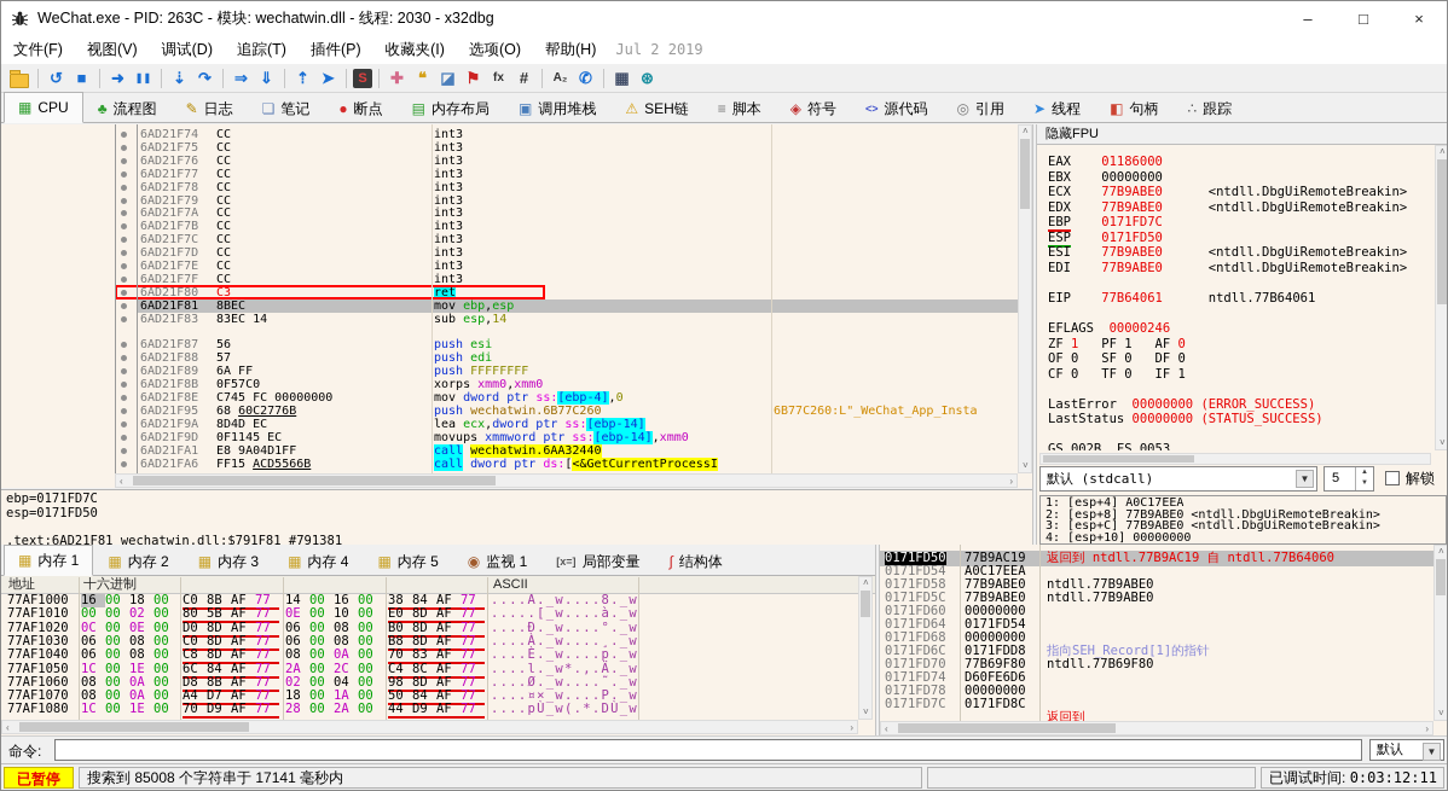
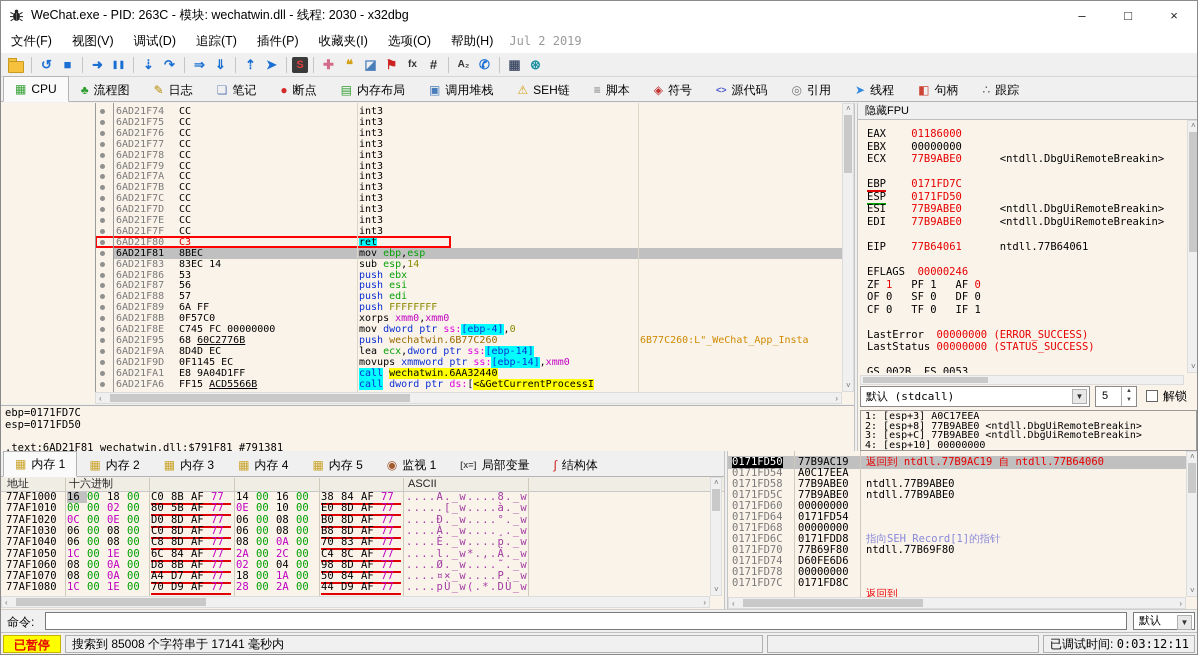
  WeChat.exe - PID: 263C - 模块: wechatwin.dll - 线程: 2030 - x32dbg
  –
  □
  ×
  文件(F)
  视图(V)
  调试(D)
  追踪(T)
  插件(P)
  收藏夹(I)
  选项(O)
  帮助(H)
  Jul 2 2019
  ↺
  ■
  ➜
  ❚❚
  ⇣
  ↷
  ⇒
  ⇓
  ⇡
  ➤
  S
  ✚
  ❝
  ◪
  ⚑
  fx
  #
  A₂
  ✆
  ▦
  ⊛
  ▦
  CPU
  ♣
  流程图
  ✎
  日志
  ❏
  笔记
  ●
  断点
  ▤
  内存布局
  ▣
  调用堆栈
  ⚠
  SEH链
  ≡
  脚本
  ◈
  符号
  <>
  源代码
  ◎
  引用
  ➤
  线程
  ◧
  句柄
  ∴
  跟踪
  6AD21F74
  CC
  int3
  6AD21F75
  CC
  int3
  6AD21F76
  CC
  int3
  6AD21F77
  CC
  int3
  6AD21F78
  CC
  int3
  6AD21F79
  CC
  int3
  6AD21F7A
  CC
  int3
  6AD21F7B
  CC
  int3
  6AD21F7C
  CC
  int3
  6AD21F7D
  CC
  int3
  6AD21F7E
  CC
  int3
  6AD21F7F
  CC
  int3
  6AD21F80
  C3
  ret
  6AD21F81
  8BEC
  mov ebp,esp
  6AD21F83
  83EC 14
  sub esp,14
+ 6AD21F86
+ 53
+ push ebx
  6AD21F87
  56
  push esi
  6AD21F88
  57
  push edi
  6AD21F89
  6A FF
  push FFFFFFFF
  6AD21F8B
  0F57C0
  xorps xmm0,xmm0
  6AD21F8E
  C745 FC 00000000
  mov dword ptr ss:[ebp-4],0
  6AD21F95
  68 60C2776B
  push wechatwin.6B77C260
  6B77C260:L"_WeChat_App_Insta
  6AD21F9A
  8D4D EC
  lea ecx,dword ptr ss:[ebp-14]
  6AD21F9D
  0F1145 EC
  movups xmmword ptr ss:[ebp-14],xmm0
  6AD21FA1
  E8 9A04D1FF
  call wechatwin.6AA32440
  6AD21FA6
  FF15 ACD5566B
  call dword ptr ds:[<&GetCurrentProcessI
  ˄
  ˅
  ‹
  ›
  ebp=0171FD7C
  esp=0171FD50
  .text:6AD21F81 wechatwin.dll:$791F81 #791381
  隐藏FPU
  EAX 01186000
  EBX 00000000
  ECX 77B9ABE0 <ntdll.DbgUiRemoteBreakin>
- EDX 77B9ABE0 <ntdll.DbgUiRemoteBreakin>
  EBP 0171FD7C
  ESP 0171FD50
  ESI 77B9ABE0 <ntdll.DbgUiRemoteBreakin>
  EDI 77B9ABE0 <ntdll.DbgUiRemoteBreakin>
  EIP 77B64061 ntdll.77B64061
  EFLAGS 00000246
  ZF 1 PF 1 AF 0
  OF 0 SF 0 DF 0
  CF 0 TF 0 IF 1
  LastError 00000000 (ERROR_SUCCESS)
  LastStatus 00000000 (STATUS_SUCCESS)
  GS 002B FS 0053
  ˄
  ˅
  默认 (stdcall)
  ▼
  5
  解锁
- 1: [esp+4] A0C17EEA
+ 1: [esp+3] A0C17EEA
  2: [esp+8] 77B9ABE0 <ntdll.DbgUiRemoteBreakin>
  3: [esp+C] 77B9ABE0 <ntdll.DbgUiRemoteBreakin>
  4: [esp+10] 00000000
  ▦
  内存 1
  ▦
  内存 2
  ▦
  内存 3
  ▦
  内存 4
  ▦
  内存 5
  ◉
  监视 1
  [x=]
  局部变量
  ∫
  结构体
  地址
  十六进制
  ASCII
  77AF1000
  16 00 18 00
  C0 8B AF 77
  14 00 16 00
  38 84 AF 77
  ....À._w....8._w
  77AF1010
  00 00 02 00
  80 5B AF 77
  0E 00 10 00
  E0 8D AF 77
  .....[_w....à._w
  77AF1020
  0C 00 0E 00
  D0 8D AF 77
  06 00 08 00
  B0 8D AF 77
  ....Ð._w....°._w
  77AF1030
  06 00 08 00
  C0 8D AF 77
  06 00 08 00
  B8 8D AF 77
  ....À._w....¸._w
  77AF1040
  06 00 08 00
  C8 8D AF 77
  08 00 0A 00
  70 83 AF 77
  ....È._w....p._w
  77AF1050
  1C 00 1E 00
  6C 84 AF 77
  2A 00 2C 00
  C4 8C AF 77
  ....l._w*.,.Ä._w
  77AF1060
  08 00 0A 00
  D8 8B AF 77
  02 00 04 00
  98 8D AF 77
  ....Ø._w....˜._w
  77AF1070
  08 00 0A 00
  A4 D7 AF 77
  18 00 1A 00
  50 84 AF 77
  ....¤×_w....P._w
  77AF1080
  1C 00 1E 00
  70 D9 AF 77
  28 00 2A 00
  44 D9 AF 77
  ....pÙ_w(.*.DÙ_w
  ˄
  ˅
  ‹
  ›
  0171FD50
  77B9AC19
  返回到 ntdll.77B9AC19 自 ntdll.77B64060
  0171FD54
  A0C17EEA
  0171FD58
  77B9ABE0
  ntdll.77B9ABE0
  0171FD5C
  77B9ABE0
  ntdll.77B9ABE0
  0171FD60
  00000000
  0171FD64
  0171FD54
  0171FD68
  00000000
  0171FD6C
  0171FDD8
  指向SEH_Record[1]的指针
  0171FD70
  77B69F80
  ntdll.77B69F80
  0171FD74
  D60FE6D6
  0171FD78
  00000000
  0171FD7C
  0171FD8C
  返回到
  ˄
  ˅
  ‹
  ›
  命令:
  默认
  ▼
  已暂停
  搜索到 85008 个字符串于 17141 毫秒内
  已调试时间: 0:03:12:11
